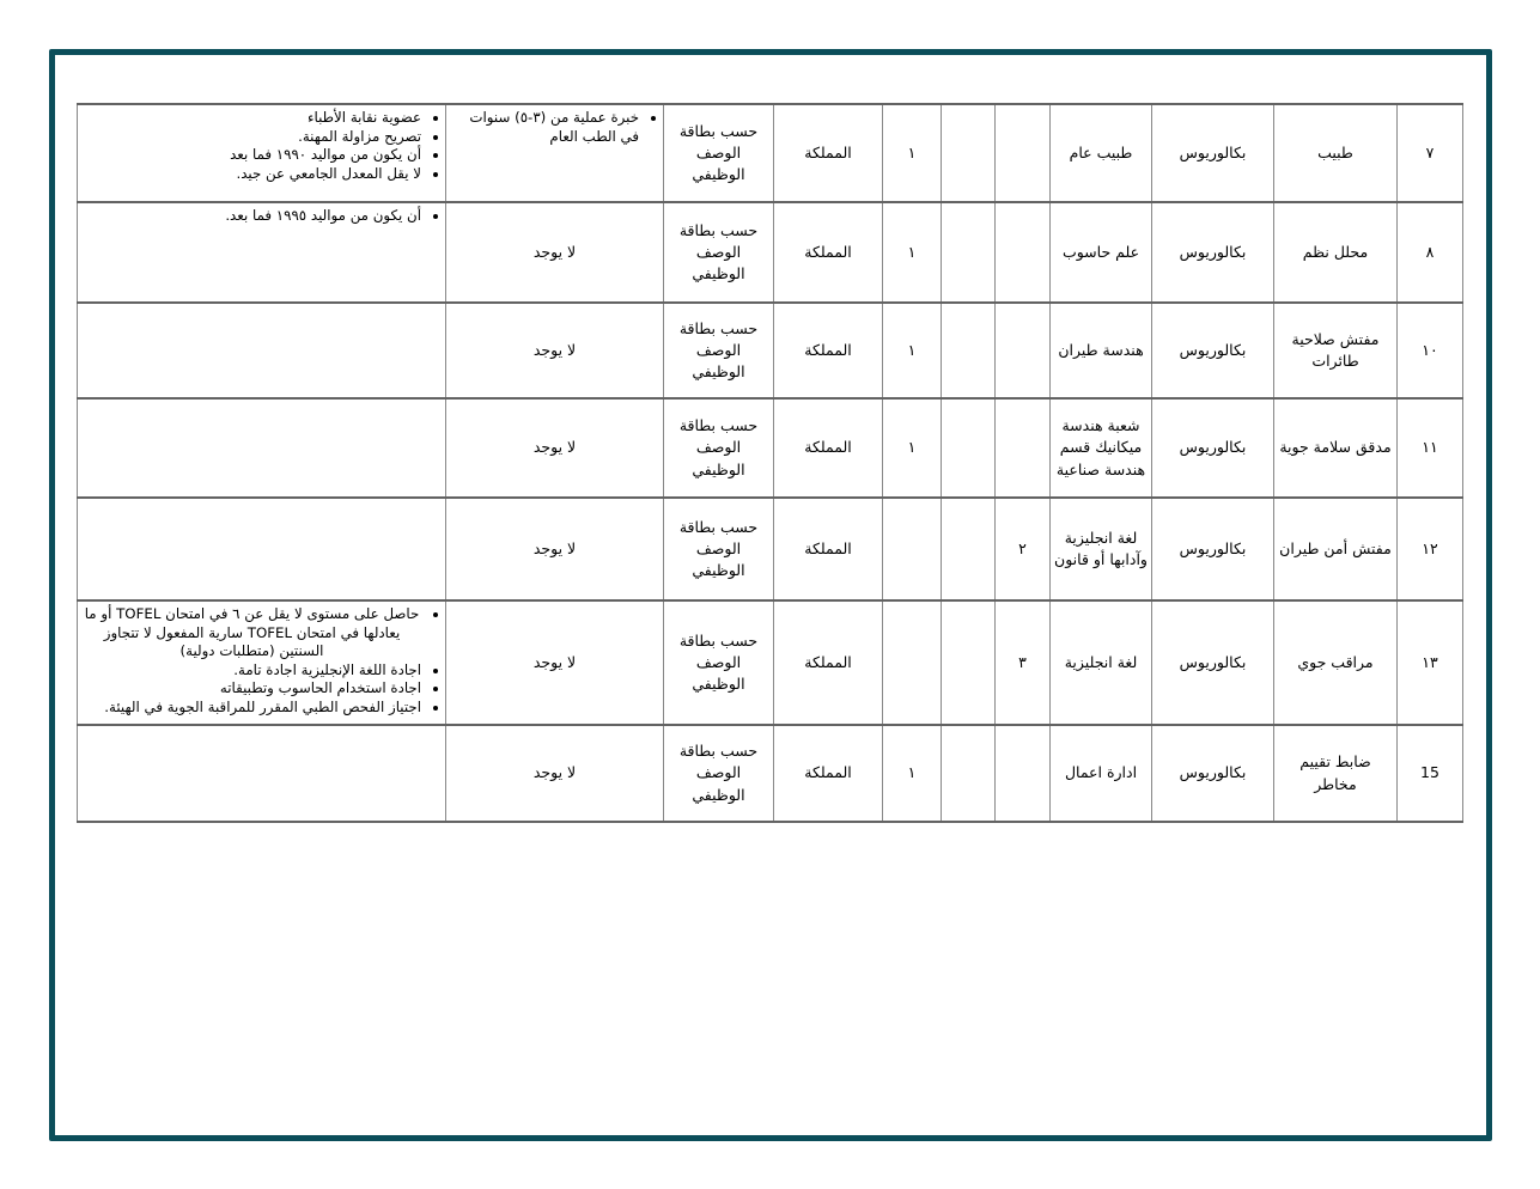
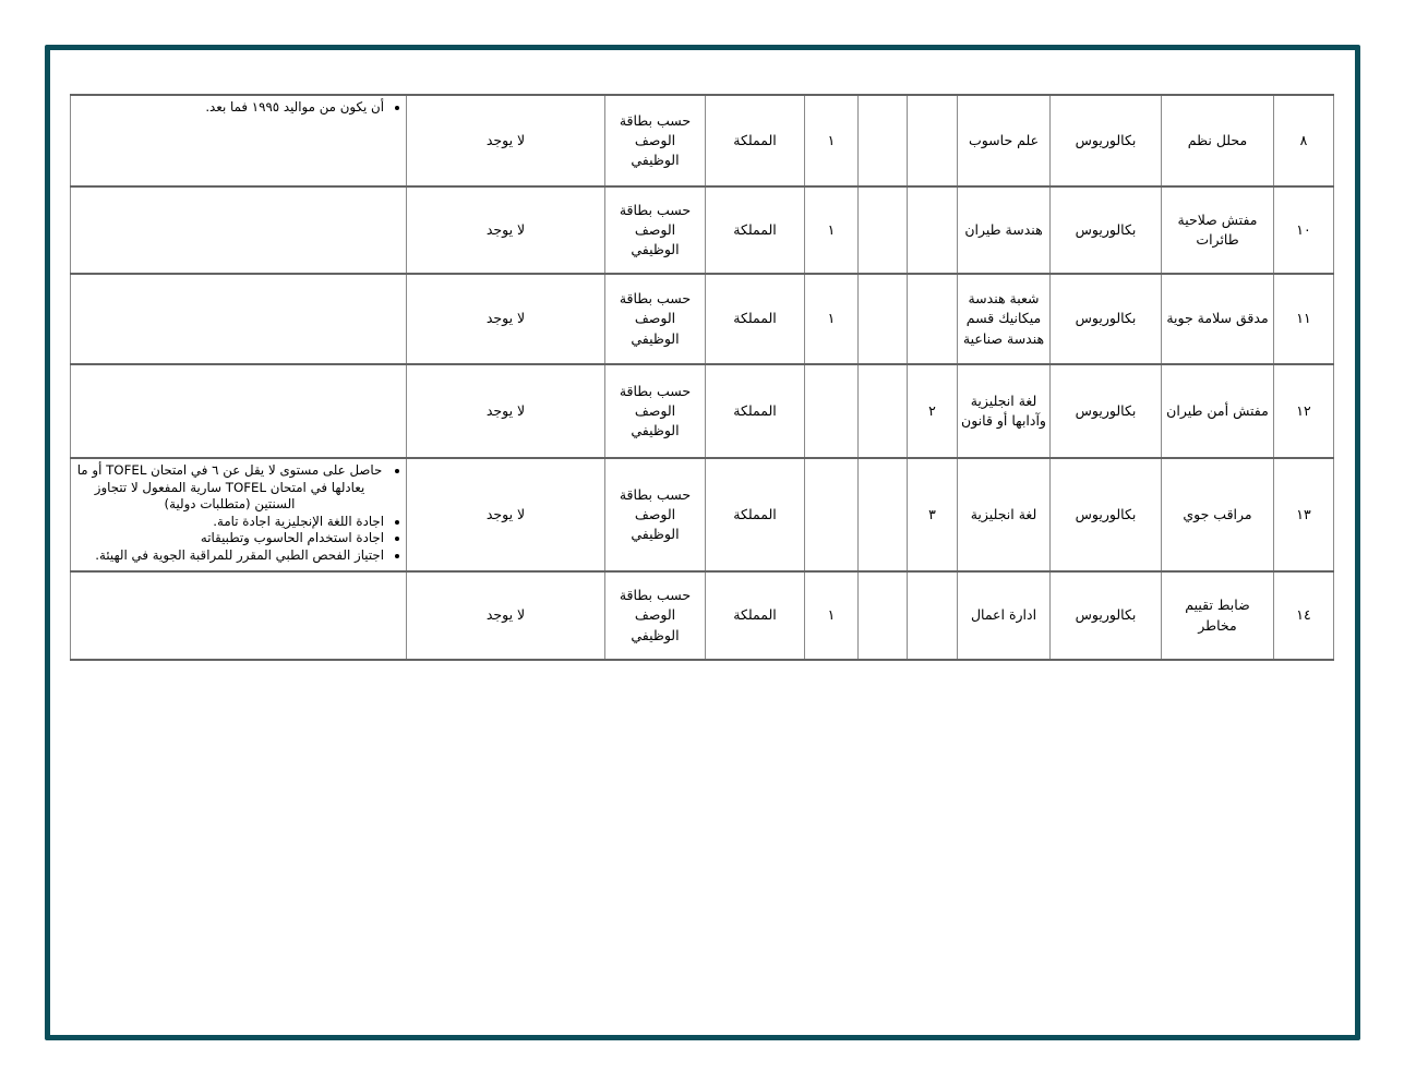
- ٧	طبيب	بكالوريوس	طبيب عام			١	المملكة	حسب بطاقة الوصف الوظيفي	خبرة عملية من (٣-٥) سنوات في الطب العام	عضوية نقابة الأطباء تصريح مزاولة المهنة. أن يكون من مواليد ١٩٩٠ فما بعد لا يقل المعدل الجامعي عن جيد.
  ٨	محلل نظم	بكالوريوس	علم حاسوب			١	المملكة	حسب بطاقة الوصف الوظيفي	لا يوجد	أن يكون من مواليد ١٩٩٥ فما بعد.
  ١٠	مفتش صلاحية طائرات	بكالوريوس	هندسة طيران			١	المملكة	حسب بطاقة الوصف الوظيفي	لا يوجد
  ١١	مدقق سلامة جوية	بكالوريوس	شعبة هندسة ميكانيك قسم هندسة صناعية			١	المملكة	حسب بطاقة الوصف الوظيفي	لا يوجد
  ١٢	مفتش أمن طيران	بكالوريوس	لغة انجليزية وآدابها أو قانون	٢			المملكة	حسب بطاقة الوصف الوظيفي	لا يوجد
  ١٣	مراقب جوي	بكالوريوس	لغة انجليزية	٣			المملكة	حسب بطاقة الوصف الوظيفي	لا يوجد	حاصل على مستوى لا يقل عن ٦ في امتحان TOFEL أو ما يعادلها في امتحان TOFEL سارية المفعول لا تتجاوز السنتين (متطلبات دولية) اجادة اللغة الإنجليزية اجادة تامة. اجادة استخدام الحاسوب وتطبيقاته اجتياز الفحص الطبي المقرر للمراقبة الجوية في الهيئة.
- 15	ضابط تقييم مخاطر	بكالوريوس	ادارة اعمال			١	المملكة	حسب بطاقة الوصف الوظيفي	لا يوجد
+ ١٤	ضابط تقييم مخاطر	بكالوريوس	ادارة اعمال			١	المملكة	حسب بطاقة الوصف الوظيفي	لا يوجد
